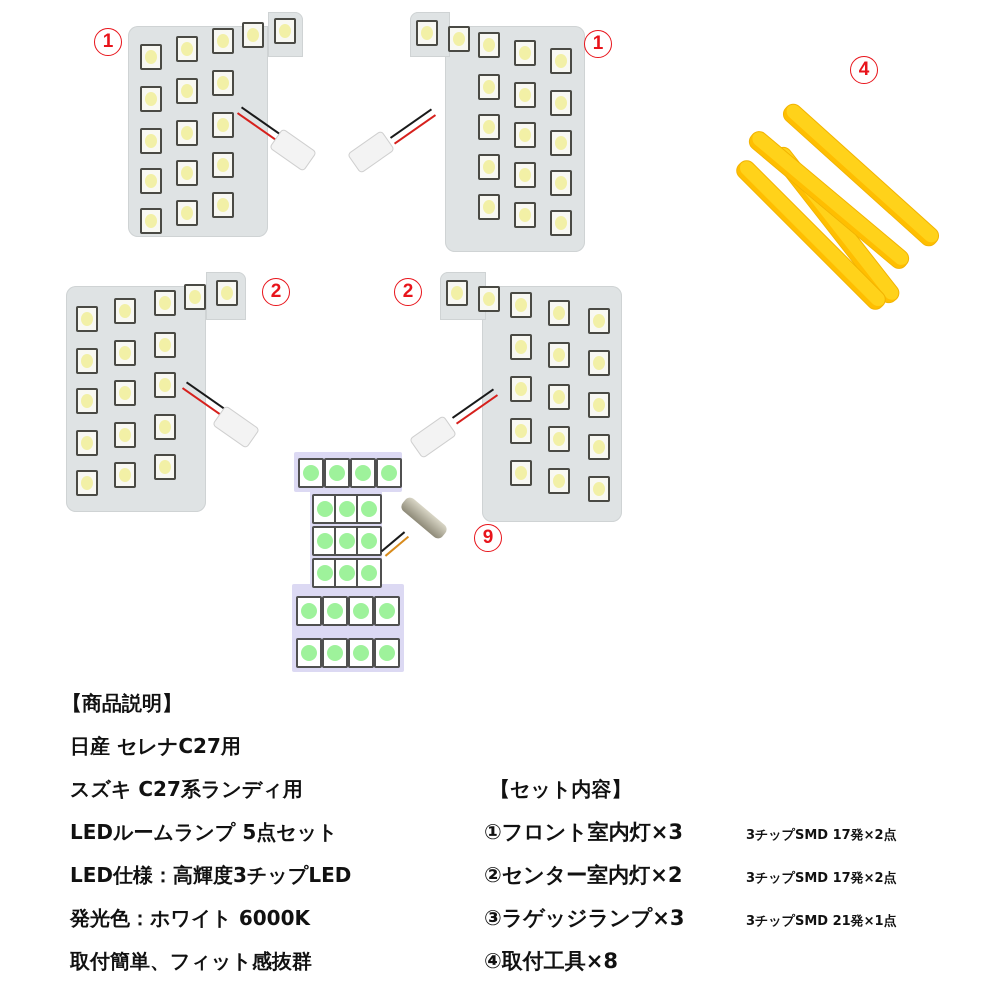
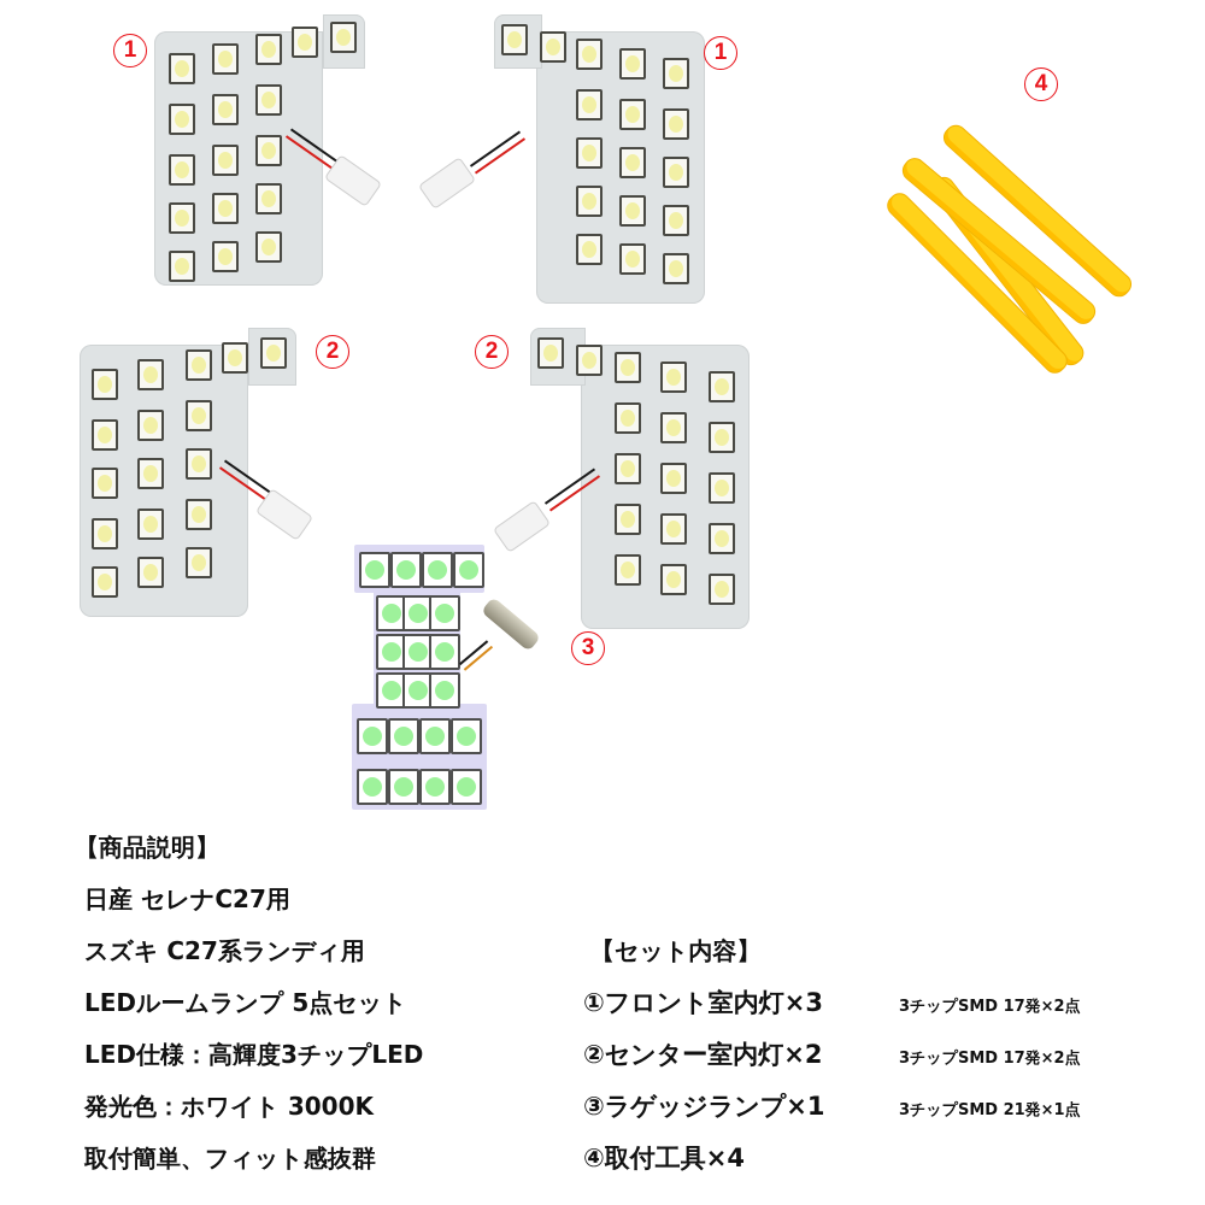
  1
  1
  2
  2
- 9
+ 3
  4
  【商品説明】
  日産 セレナC27用
  スズキ C27系ランディ用
  LEDルームランプ 5点セット
  LED仕様：高輝度3チップLED
- 発光色：ホワイト 6000K
+ 発光色：ホワイト 3000K
  取付簡単、フィット感抜群
  【セット内容】
  ①フロント室内灯×3
  3チップSMD 17発×2点
  ②センター室内灯×2
  3チップSMD 17発×2点
- ③ラゲッジランプ×3
+ ③ラゲッジランプ×1
  3チップSMD 21発×1点
- ④取付工具×8
+ ④取付工具×4
